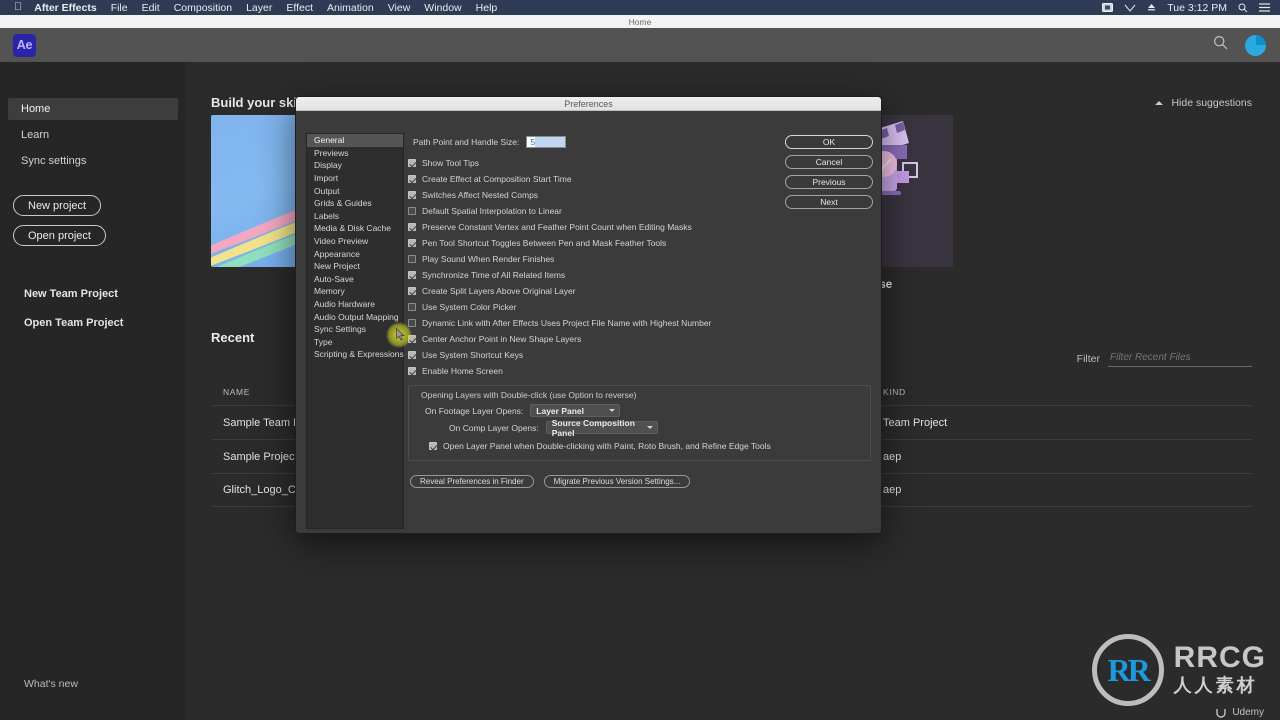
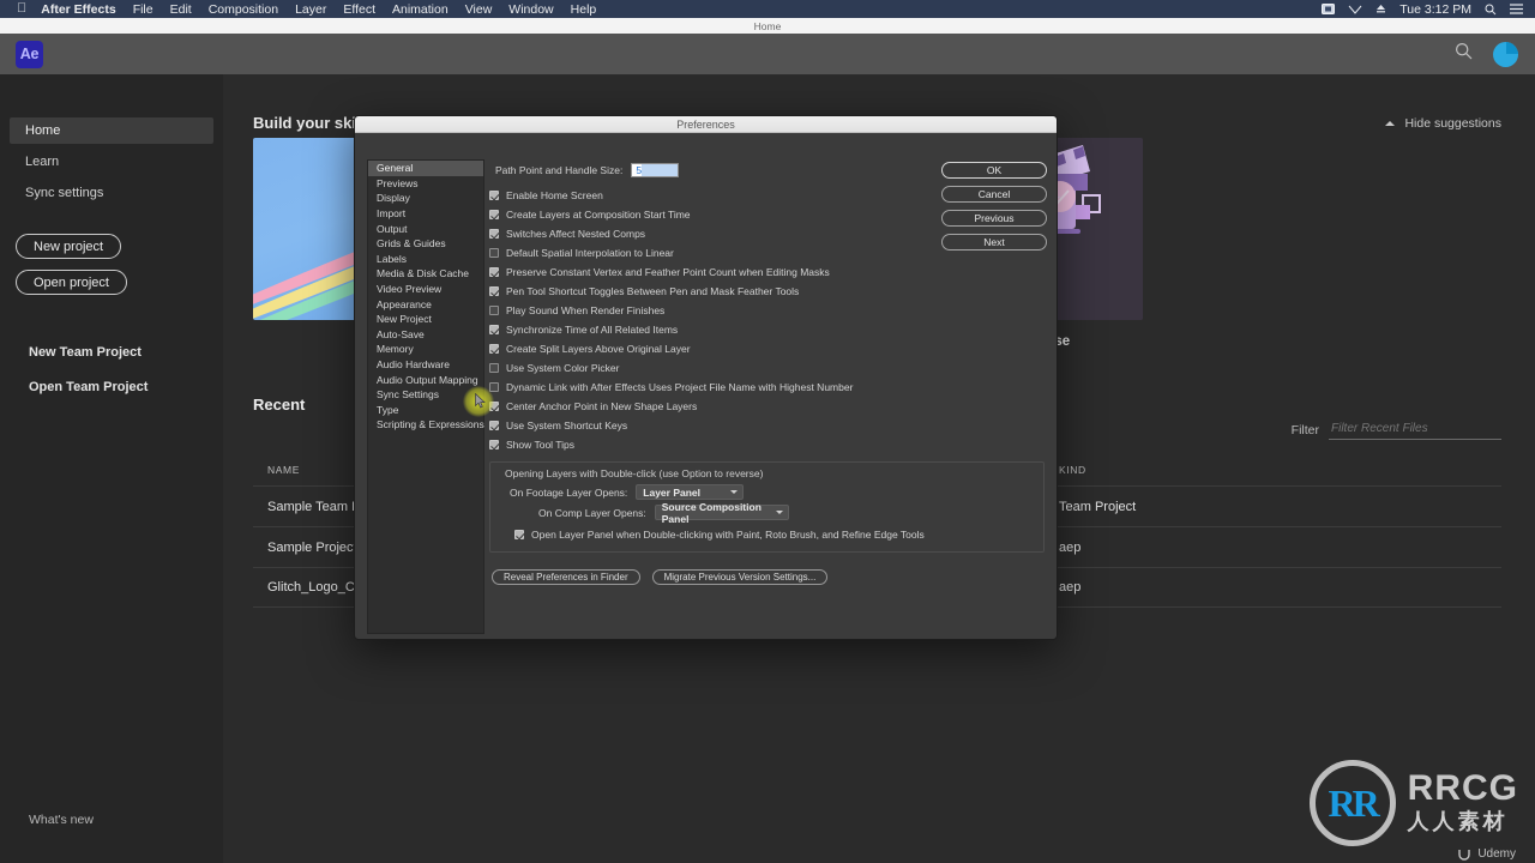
  Home
  
  After Effects
  File
  Edit
  Composition
  Layer
  Effect
  Animation
  View
  Window
  Help
  Tue 3:12 PM
  Ae
  Home
  Learn
  Sync settings
  New project
  Open project
  New Team Project
  Open Team Project
  What's new
  Build your sk
  Hide suggestions
  Recent
  Filter
  Filter Recent Files
  NAME
  KIND
  Team Project
  Sample Projec
  aep
  aep
  RR
  RRCG
  人人素材
  Udemy
  Preferences
  General
  Previews
  Display
  Import
  Output
  Grids & Guides
  Labels
  Media & Disk Cache
  Video Preview
  Appearance
  New Project
  Auto-Save
  Memory
  Audio Hardware
  Audio Output Mapping
  Sync Settings
  Type
  Scripting & Expressions
  Path Point and Handle Size:
  5
- Show Tool Tips
+ Enable Home Screen
- Create Effect at Composition Start Time
+ Create Layers at Composition Start Time
  Switches Affect Nested Comps
  Default Spatial Interpolation to Linear
  Preserve Constant Vertex and Feather Point Count when Editing Masks
  Pen Tool Shortcut Toggles Between Pen and Mask Feather Tools
  Play Sound When Render Finishes
  Synchronize Time of All Related Items
  Create Split Layers Above Original Layer
  Use System Color Picker
  Dynamic Link with After Effects Uses Project File Name with Highest Number
  Center Anchor Point in New Shape Layers
  Use System Shortcut Keys
- Enable Home Screen
+ Show Tool Tips
  Opening Layers with Double-click (use Option to reverse)
  On Footage Layer Opens:
  Layer Panel
  On Comp Layer Opens:
  Source Composition Panel
  Open Layer Panel when Double-clicking with Paint, Roto Brush, and Refine Edge Tools
  Reveal Preferences in Finder
  Migrate Previous Version Settings...
  OK
  Cancel
  Previous
  Next
